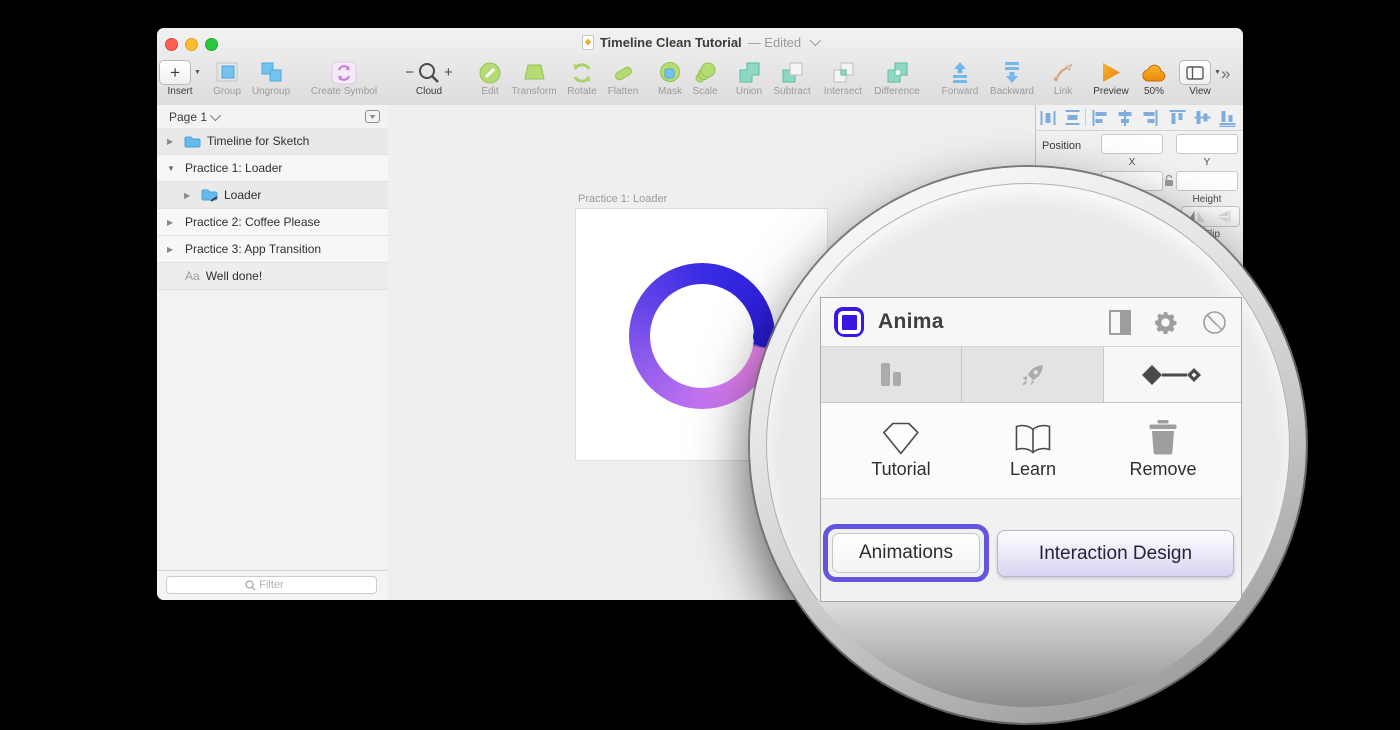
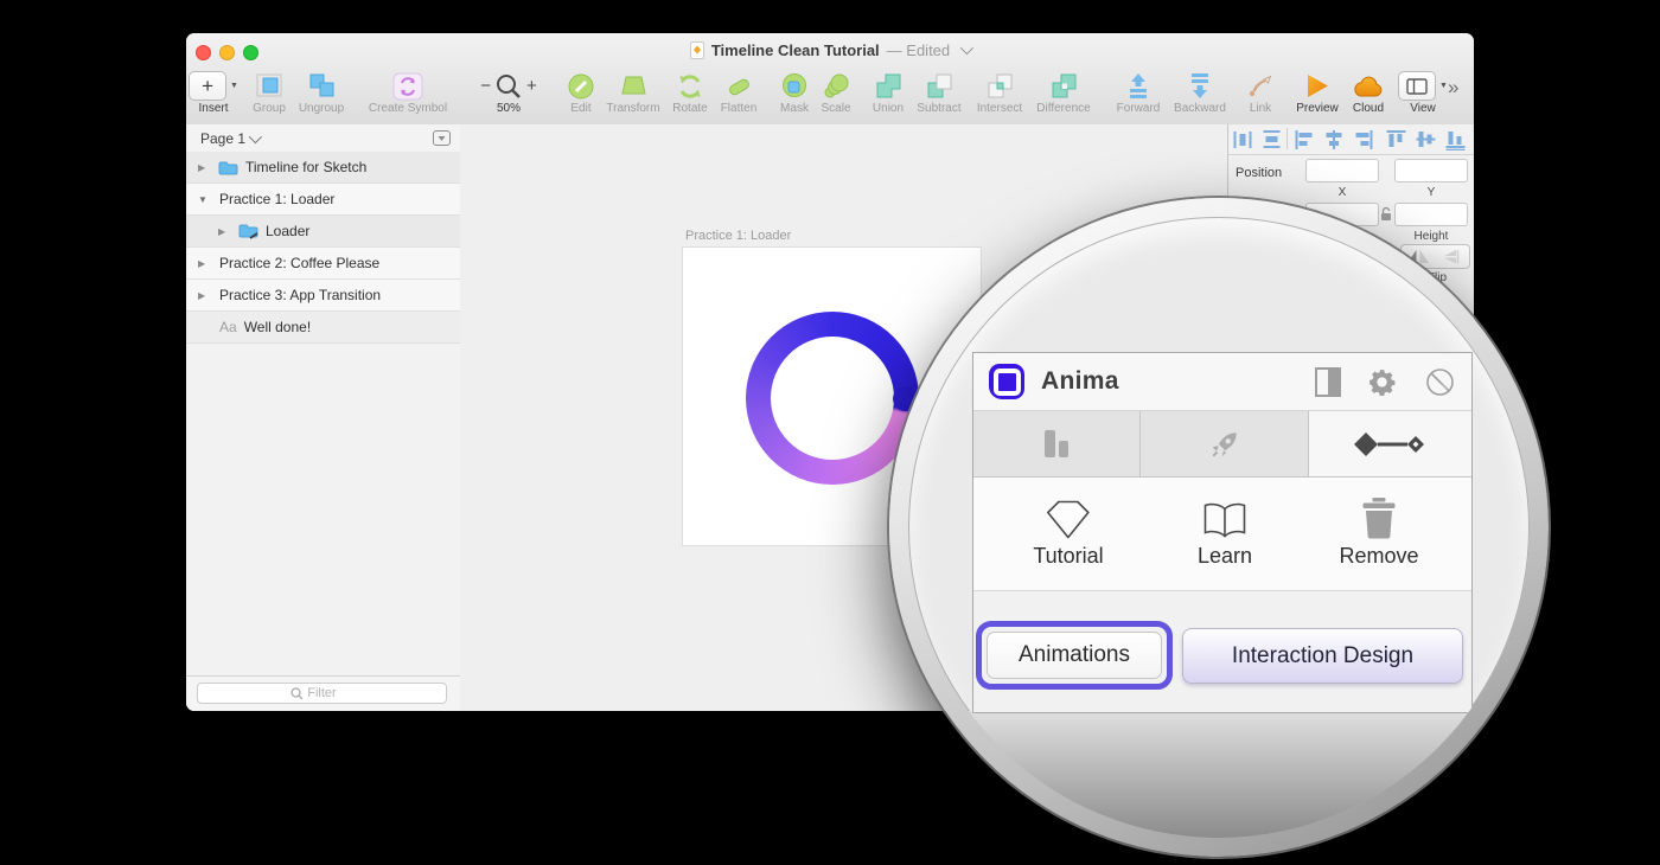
  Timeline Clean Tutorial
  — Edited
  +
  Insert
  Group
  Ungroup
  Create Symbol
  −
  +
- Cloud
+ 50%
  Edit
  Transform
  Rotate
  Flatten
  Mask
  Scale
  Union
  Subtract
  Intersect
  Difference
  Forward
  Backward
  Link
  Preview
- 50%
+ Cloud
  View
  »
  Page 1
  ▶
  Timeline for Sketch
  ▼
  Practice 1: Loader
  ▶
  Loader
  ▶
  Practice 2: Coffee Please
  ▶
  Practice 3: App Transition
  Aa
  Well done!
  Filter
  Practice 1: Loader
  Position
  X
  Y
  Height
  lip
  Anima
  Tutorial
  Learn
  Remove
  Animations
  Interaction Design
